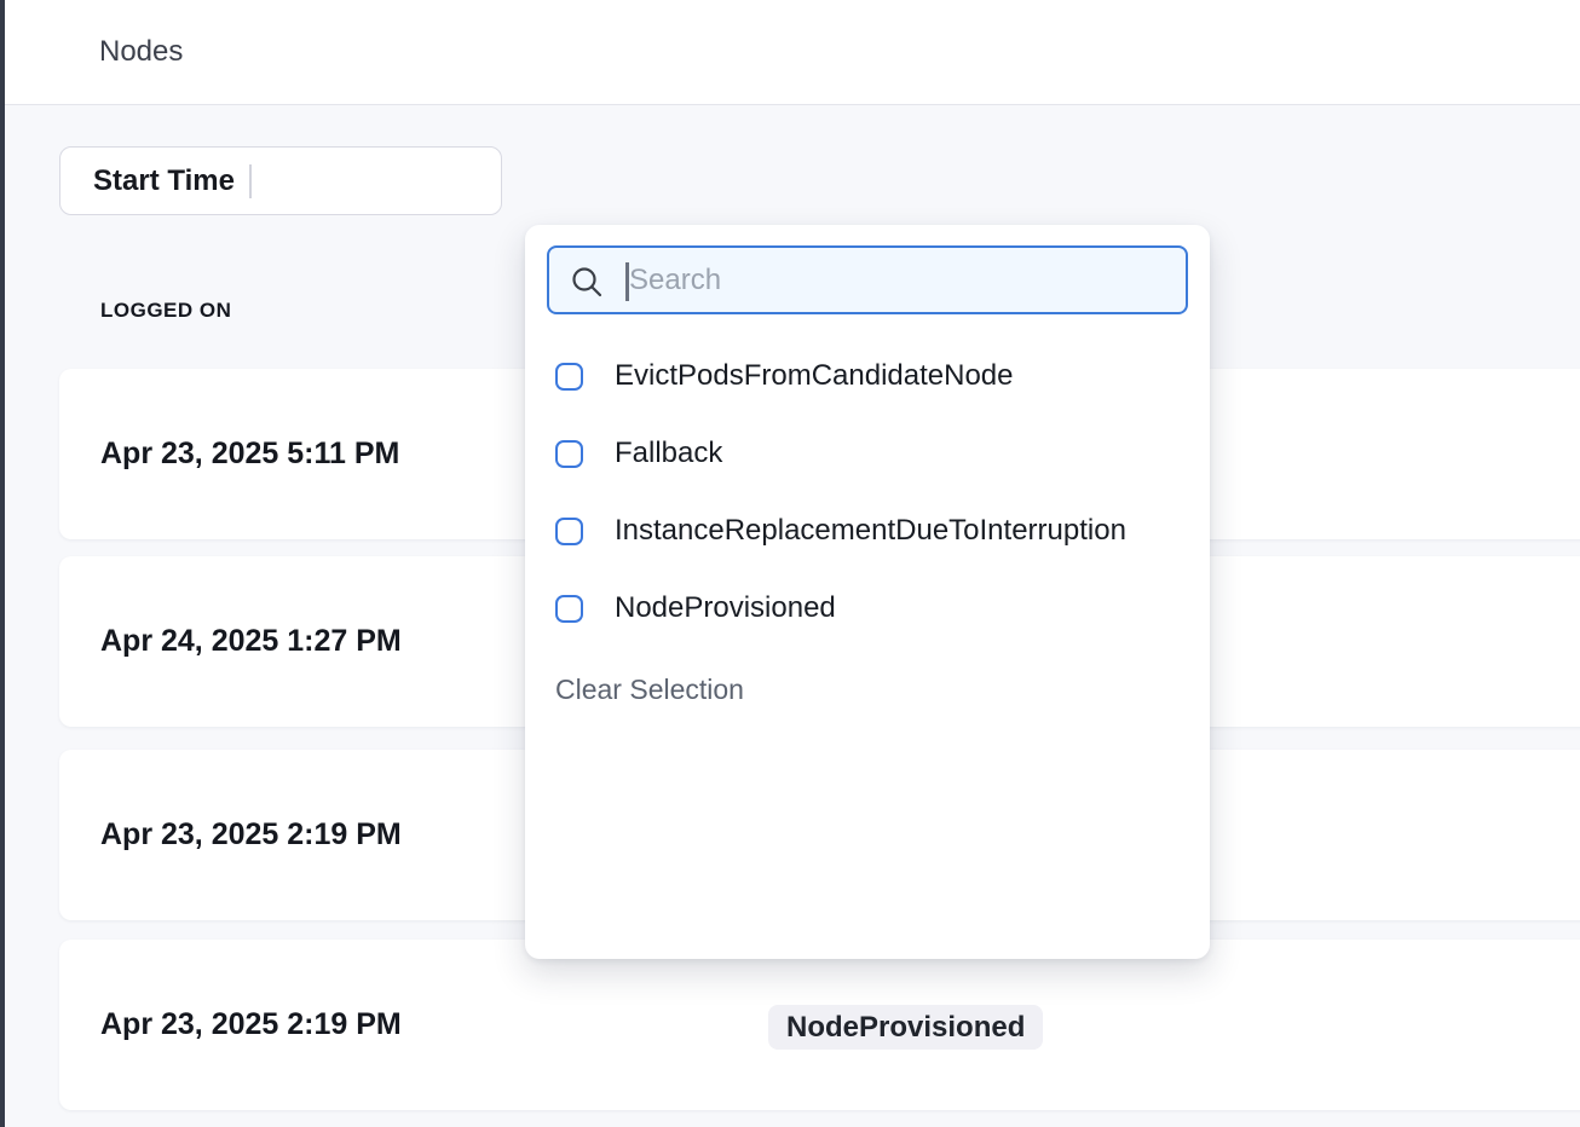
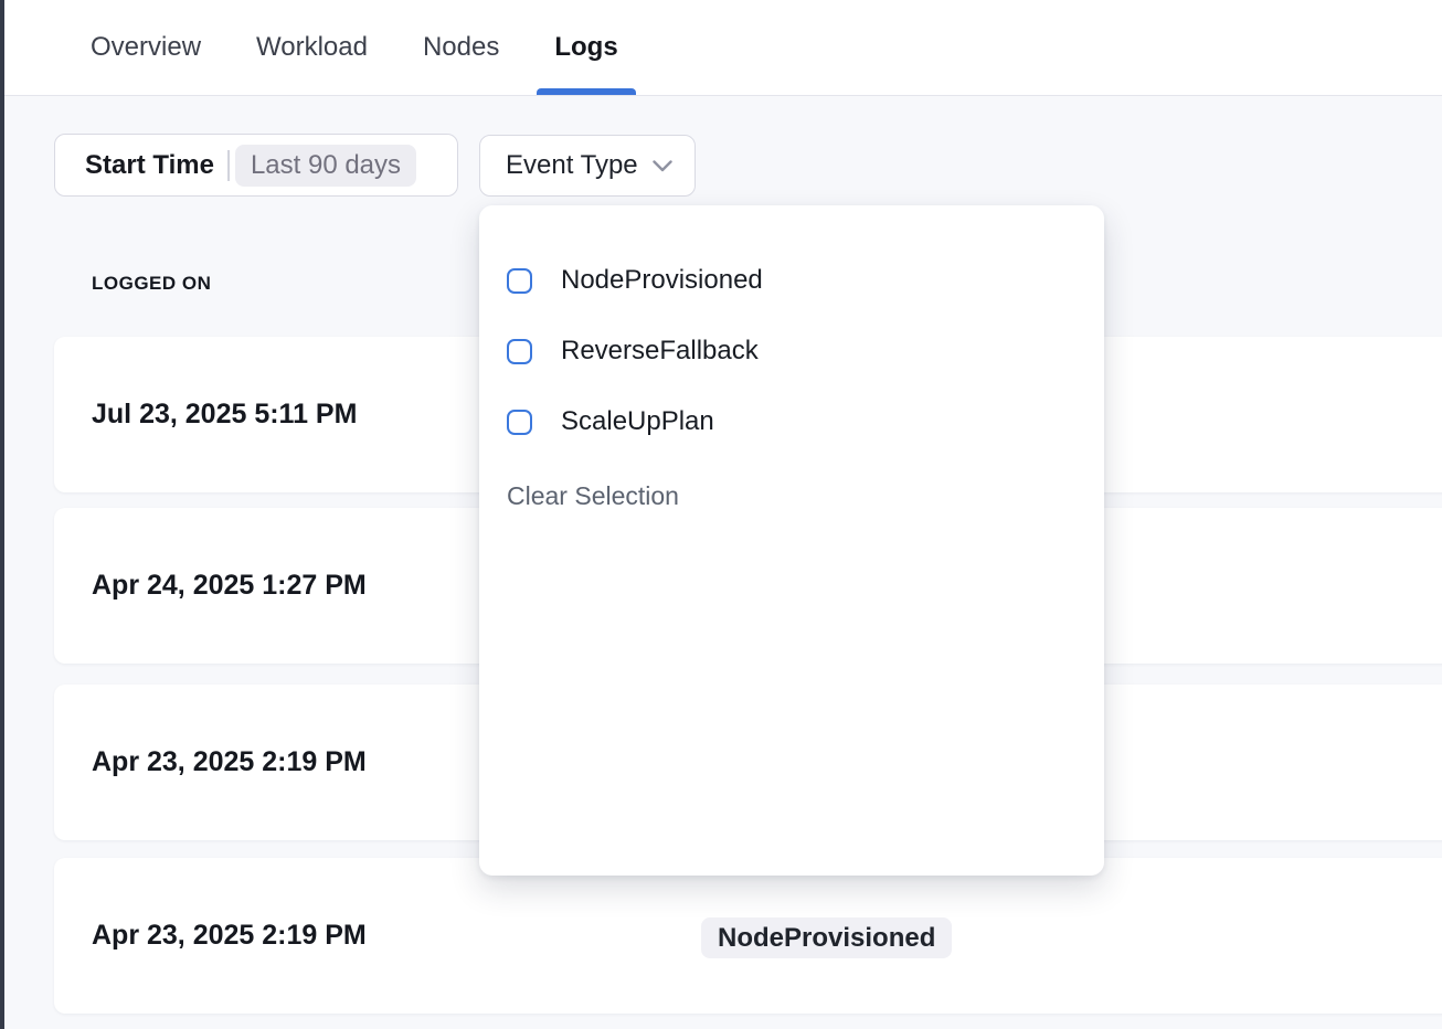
+ Overview
+ Workload
  Nodes
+ Logs
  Start Time
+ Last 90 days
+ Event Type
  LOGGED ON
- Apr 23, 2025 5:11 PM
+ Jul 23, 2025 5:11 PM
  Apr 24, 2025 1:27 PM
  Apr 23, 2025 2:19 PM
  Apr 23, 2025 2:19 PM
  NodeProvisioned
- Search
- EvictPodsFromCandidateNode
- Fallback
- InstanceReplacementDueToInterruption
  NodeProvisioned
+ ReverseFallback
+ ScaleUpPlan
  Clear Selection
